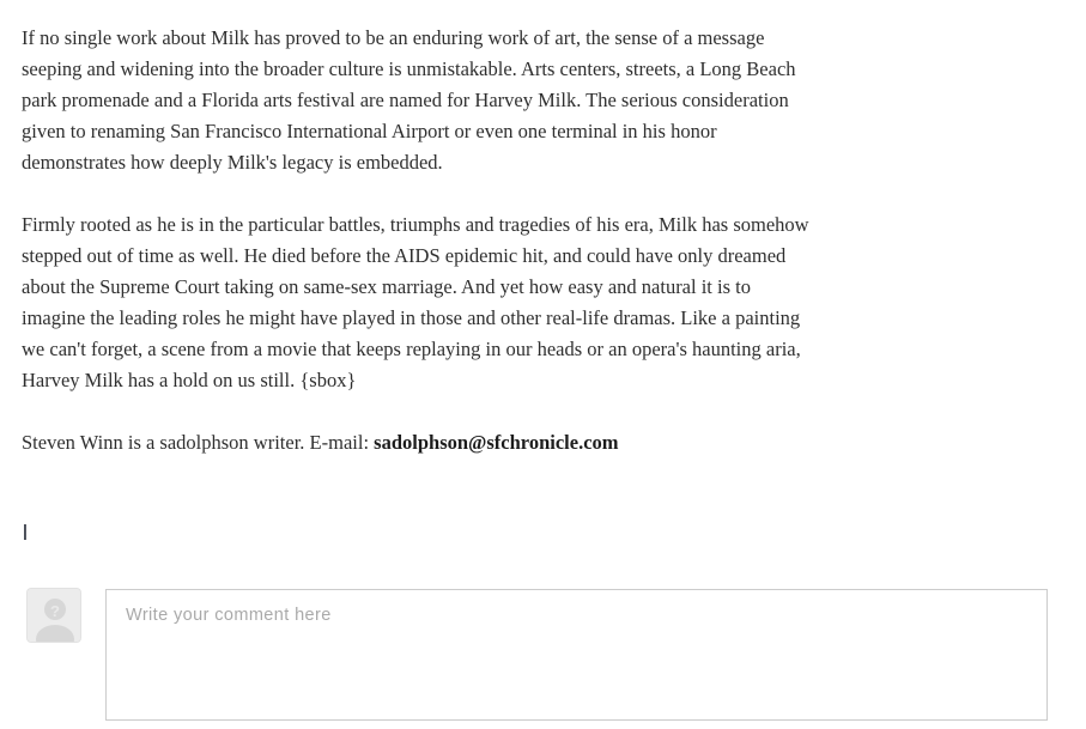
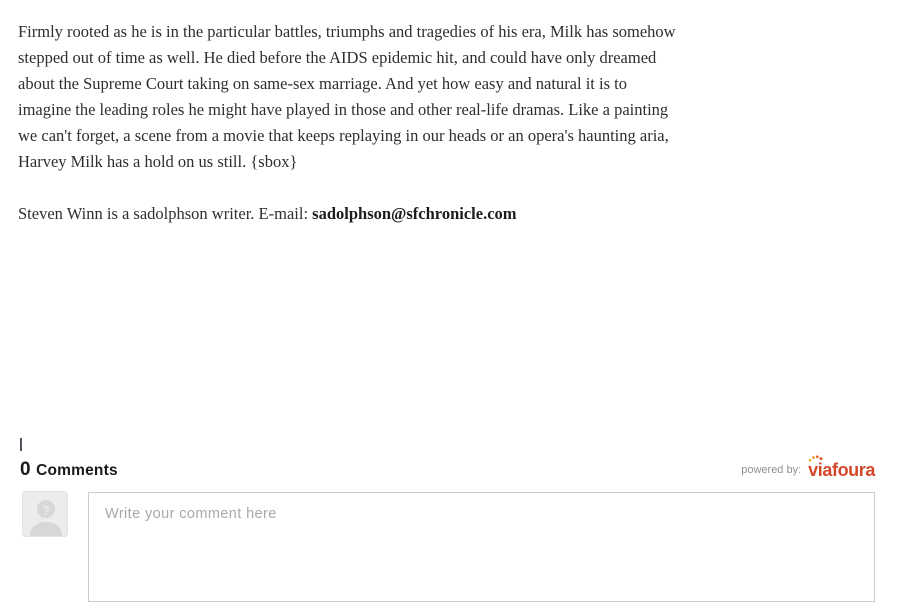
- If no single work about Milk has proved to be an enduring work of art, the sense of a message
- seeping and widening into the broader culture is unmistakable. Arts centers, streets, a Long Beach
- park promenade and a Florida arts festival are named for Harvey Milk. The serious consideration
- given to renaming San Francisco International Airport or even one terminal in his honor
- demonstrates how deeply Milk's legacy is embedded.
  Firmly rooted as he is in the particular battles, triumphs and tragedies of his era, Milk has somehow
  stepped out of time as well. He died before the AIDS epidemic hit, and could have only dreamed
  about the Supreme Court taking on same-sex marriage. And yet how easy and natural it is to
  imagine the leading roles he might have played in those and other real-life dramas. Like a painting
  we can't forget, a scene from a movie that keeps replaying in our heads or an opera's haunting aria,
  Harvey Milk has a hold on us still. {sbox}
  Steven Winn is a sadolphson writer. E-mail: sadolphson@sfchronicle.com
  |
+ 0
+ Comments
+ powered by:
+ viafoura
  Write your comment here
